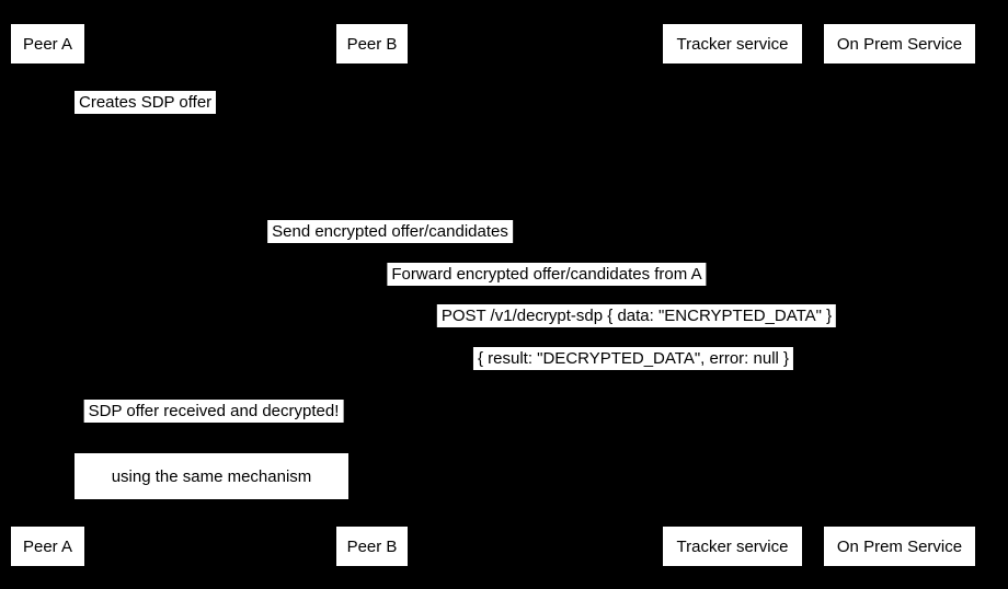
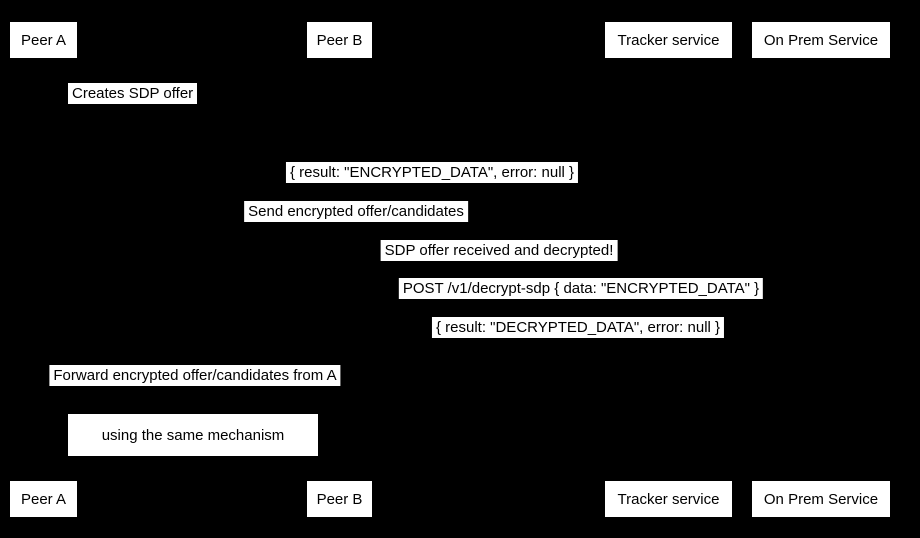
  Peer A
  Peer B
  Tracker service
  On Prem Service
  Creates SDP offer
+ { result: "ENCRYPTED_DATA", error: null }
  Send encrypted offer/candidates
- Forward encrypted offer/candidates from A
+ SDP offer received and decrypted!
  POST /v1/decrypt-sdp { data: "ENCRYPTED_DATA" }
  { result: "DECRYPTED_DATA", error: null }
- SDP offer received and decrypted!
+ Forward encrypted offer/candidates from A
  using the same mechanism
  Peer A
  Peer B
  Tracker service
  On Prem Service
